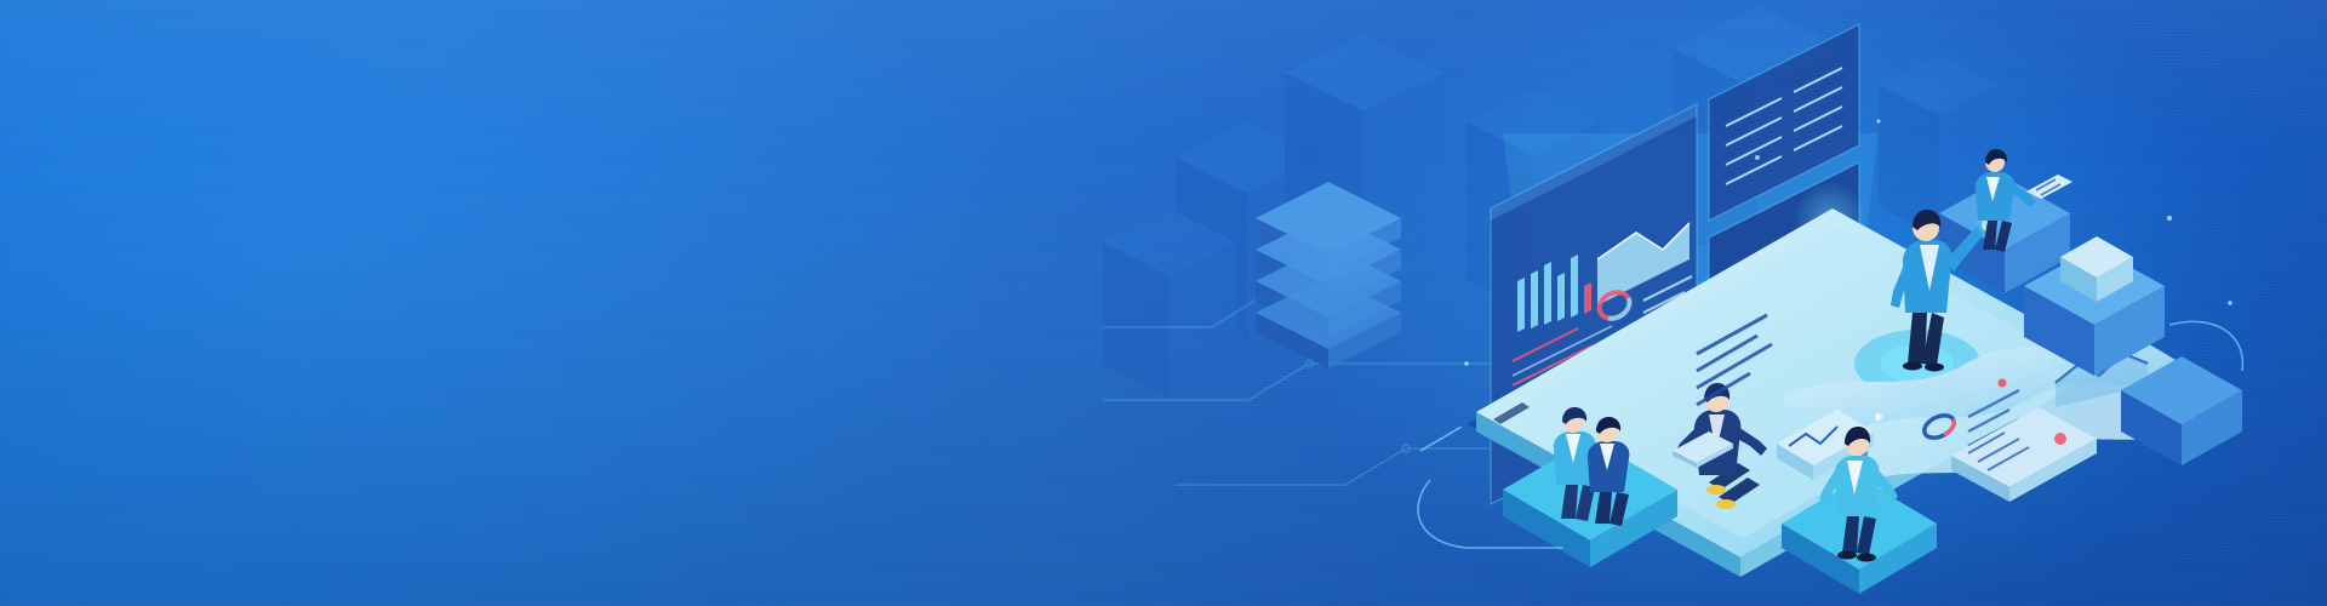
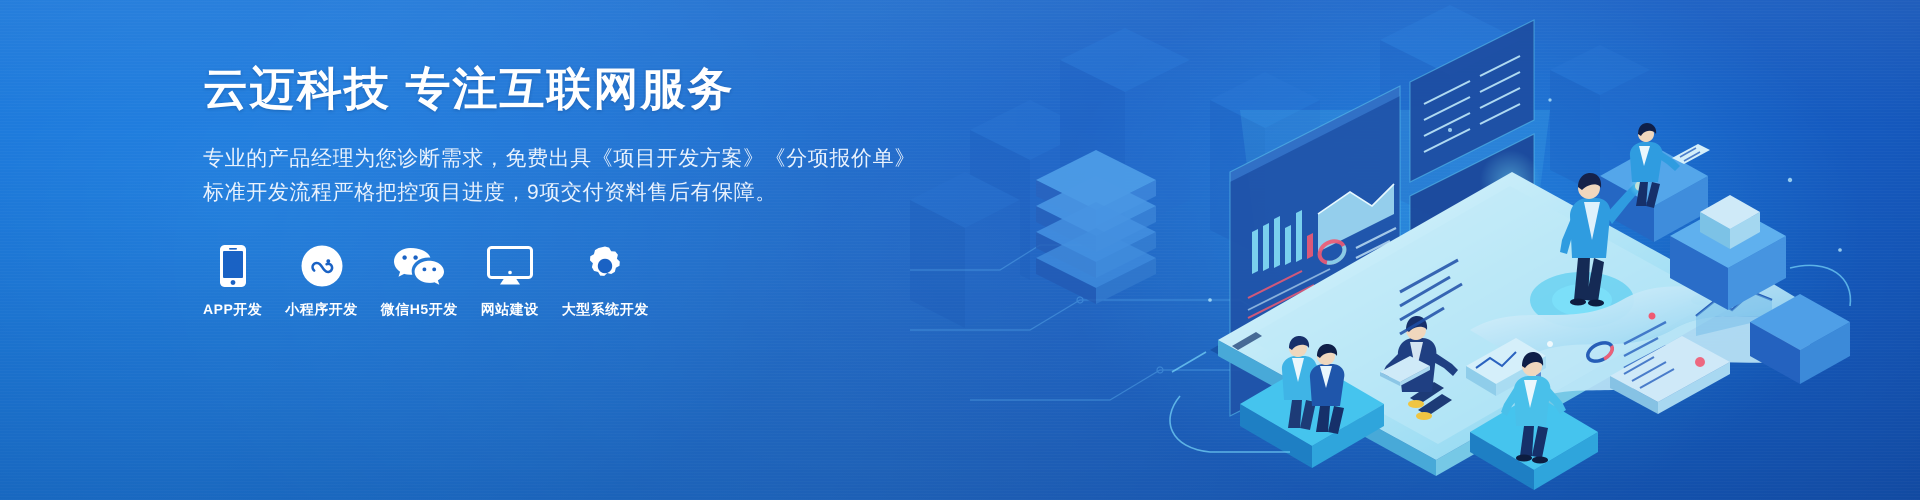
+ 云迈科技 专注互联网服务
+ 专业的产品经理为您诊断需求，免费出具《项目开发方案》《分项报价单》
+ 标准开发流程严格把控项目进度，9项交付资料售后有保障。
+ APP开发
+ 小程序开发
+ 微信H5开发
+ 网站建设
+ 大型系统开发
